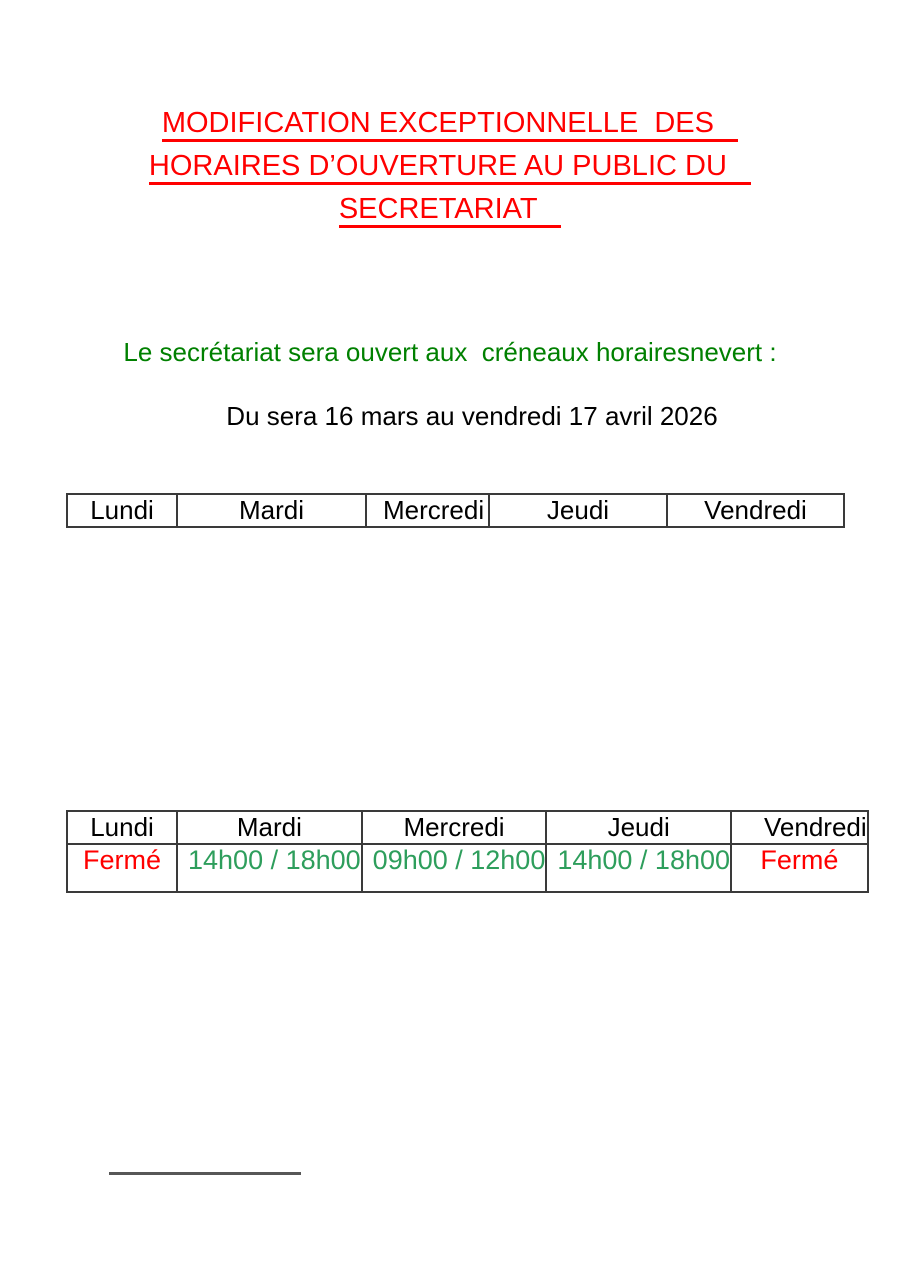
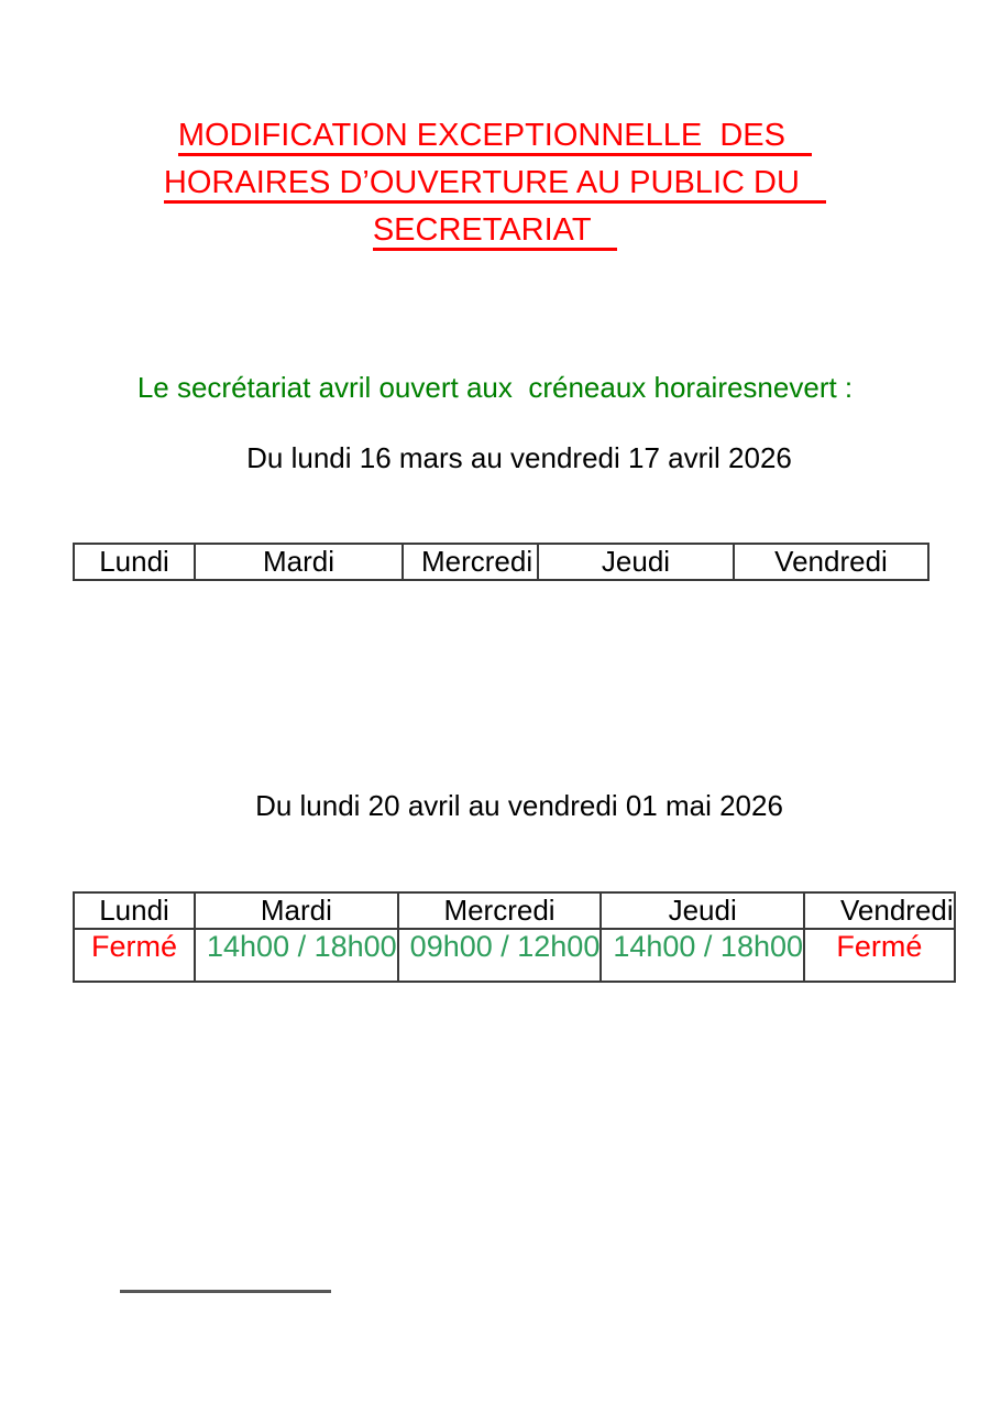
  MODIFICATION EXCEPTIONNELLE DES
  HORAIRES D’OUVERTURE AU PUBLIC DU
  SECRETARIAT
- Le secrétariat sera ouvert aux créneaux horairesnevert :
+ Le secrétariat avril ouvert aux créneaux horairesnevert :
- Du sera 16 mars au vendredi 17 avril 2026
+ Du lundi 16 mars au vendredi 17 avril 2026
  Lundi	Mardi	Mercredi	Jeudi	Vendredi
+ Du lundi 20 avril au vendredi 01 mai 2026
  Lundi	Mardi	Mercredi	Jeudi	Vendredi
  Fermé	14h00 / 18h00	09h00 / 12h00	14h00 / 18h00	Fermé
